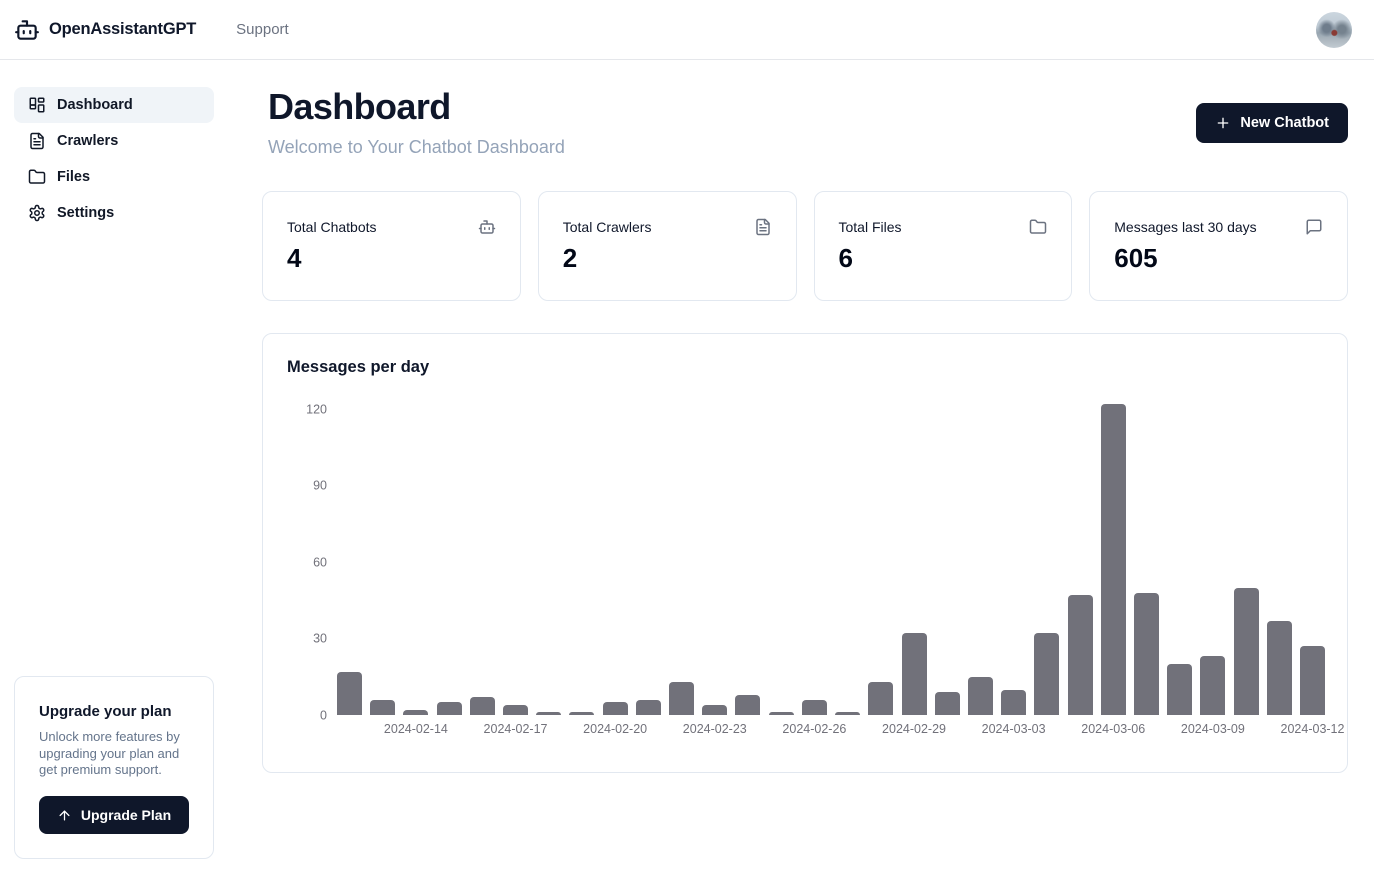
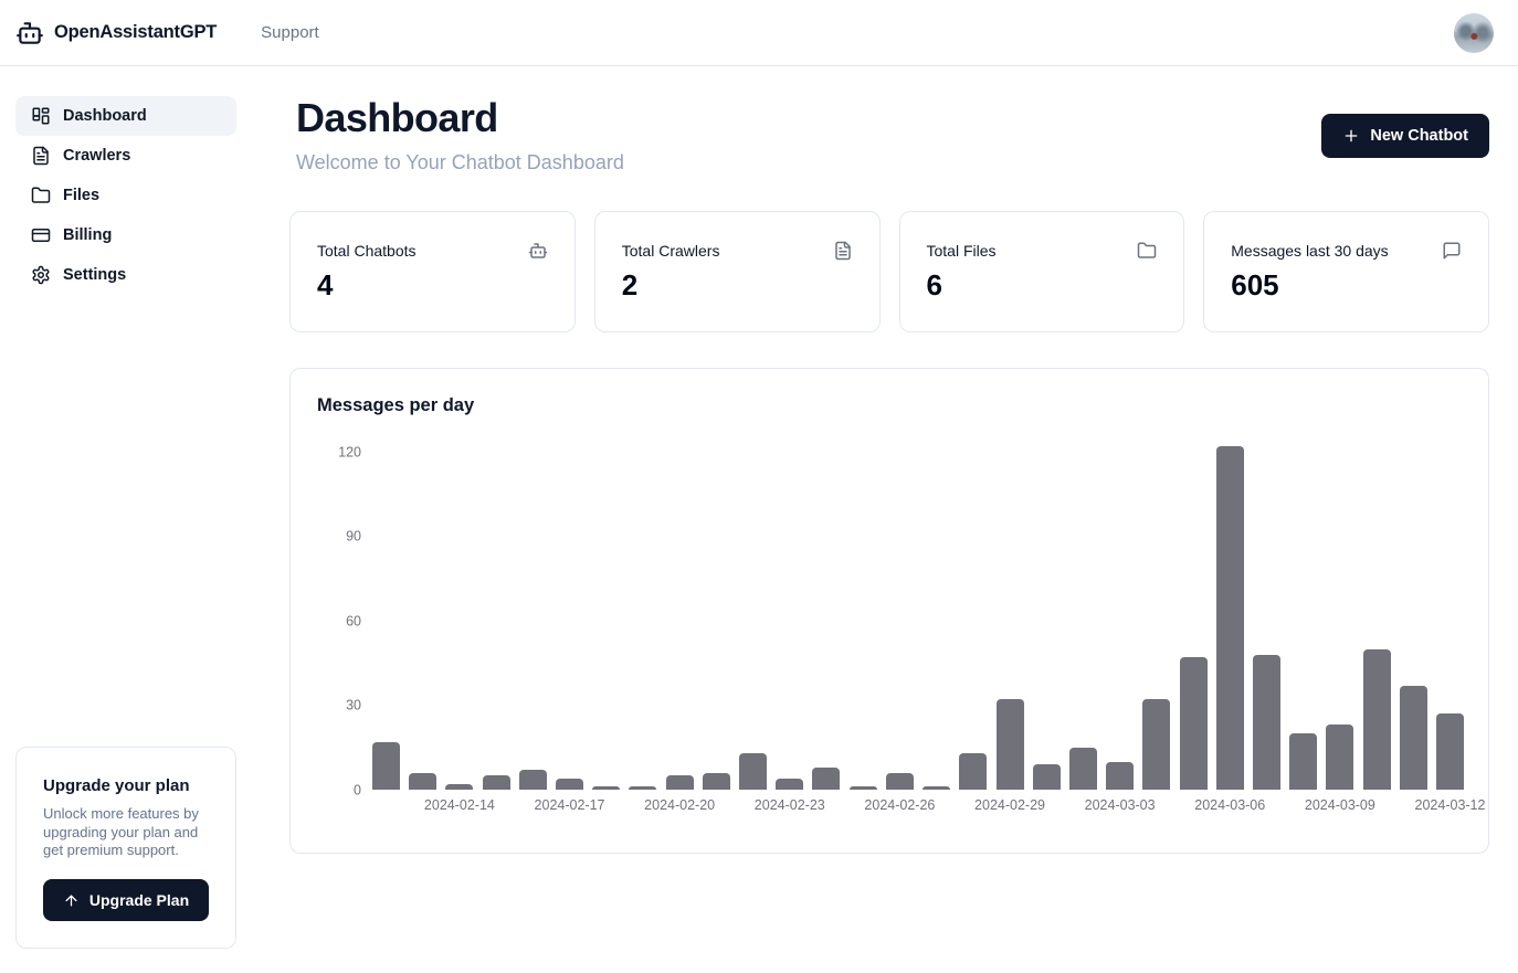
  OpenAssistantGPT
  Support
  Dashboard
  Crawlers
  Files
+ Billing
  Settings
  Upgrade your plan
  Unlock more features by upgrading your plan and get premium support.
  Upgrade Plan
  Dashboard
  Welcome to Your Chatbot Dashboard
  New Chatbot
  Total Chatbots
  4
  Total Crawlers
  2
  Total Files
  6
  Messages last 30 days
  605
  Messages per day
  0
  30
  60
  90
  120
  2024-02-14
  2024-02-17
  2024-02-20
  2024-02-23
  2024-02-26
  2024-02-29
  2024-03-03
  2024-03-06
  2024-03-09
  2024-03-12
